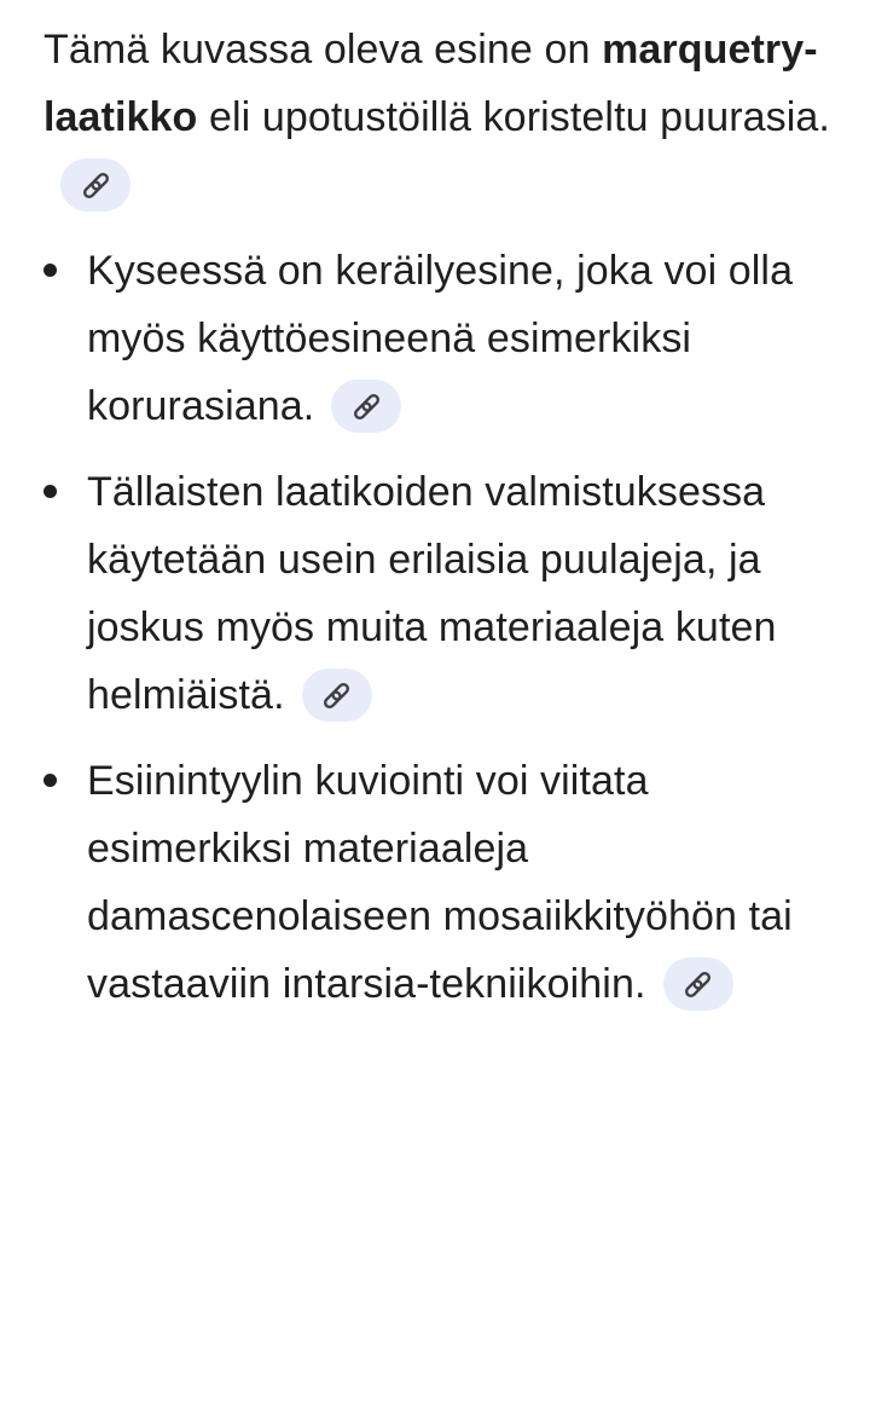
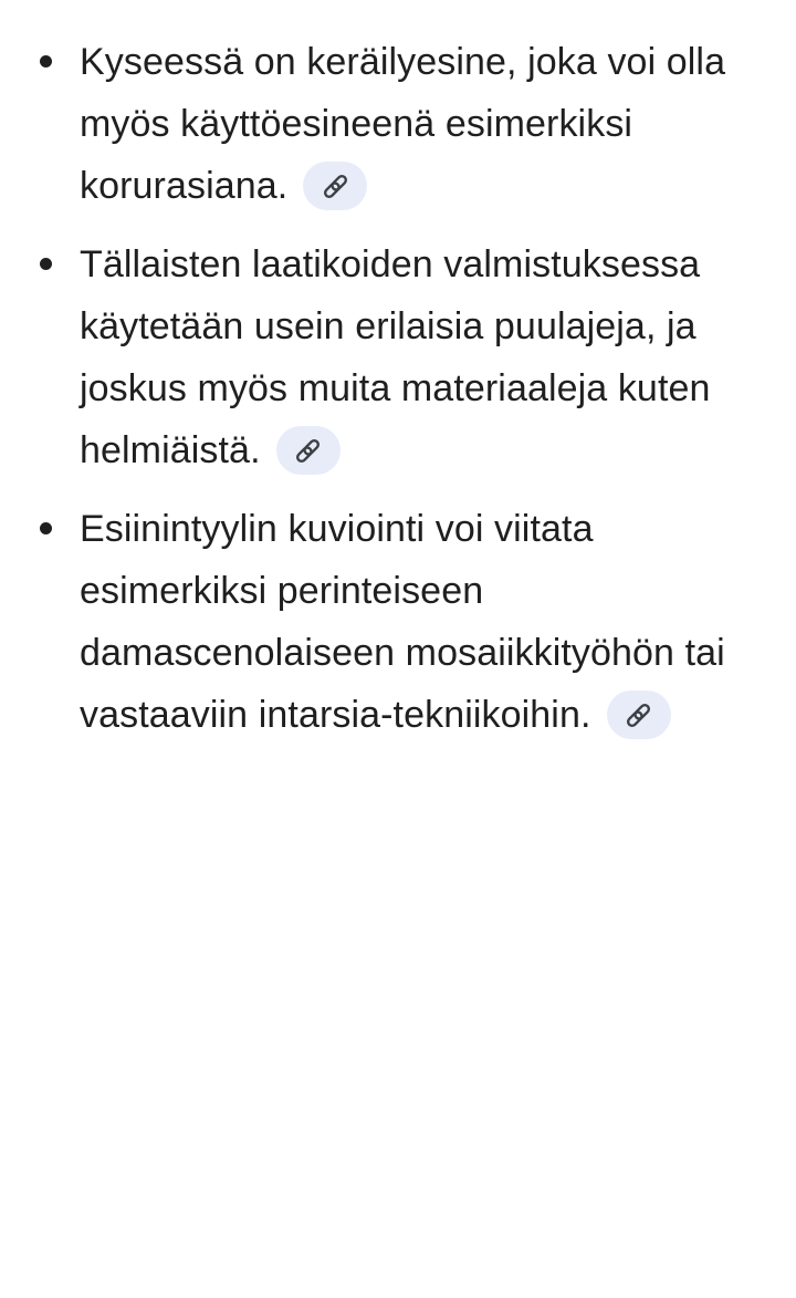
- Tämä kuvassa oleva esine on marquetry-laatikko eli upotustöillä koristeltu puurasia.
  Kyseessä on keräilyesine, joka voi olla myös käyttöesineenä esimerkiksi korurasiana.
  Tällaisten laatikoiden valmistuksessa käytetään usein erilaisia puulajeja, ja joskus myös muita materiaaleja kuten helmiäistä.
- Esiinintyylin kuviointi voi viitata esimerkiksi materiaaleja damascenolaiseen mosaiikkityöhön tai vastaaviin intarsia-tekniikoihin.
+ Esiinintyylin kuviointi voi viitata esimerkiksi perinteiseen damascenolaiseen mosaiikkityöhön tai vastaaviin intarsia-tekniikoihin.
